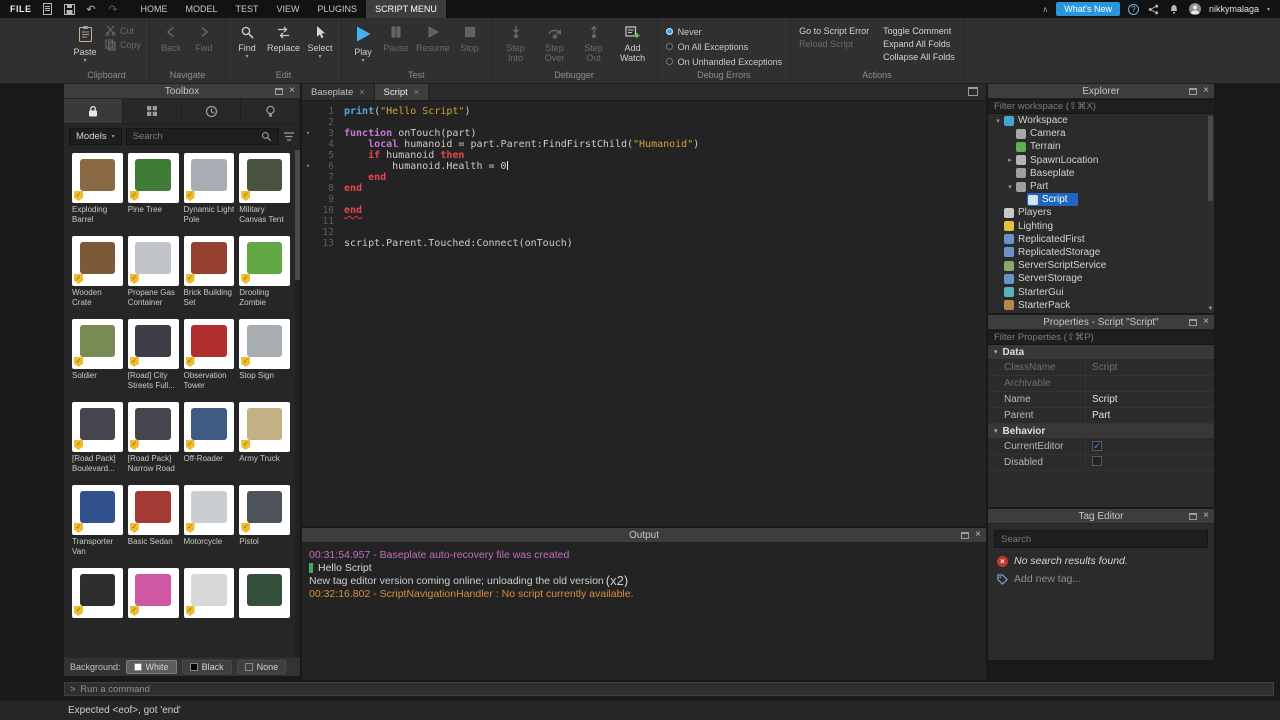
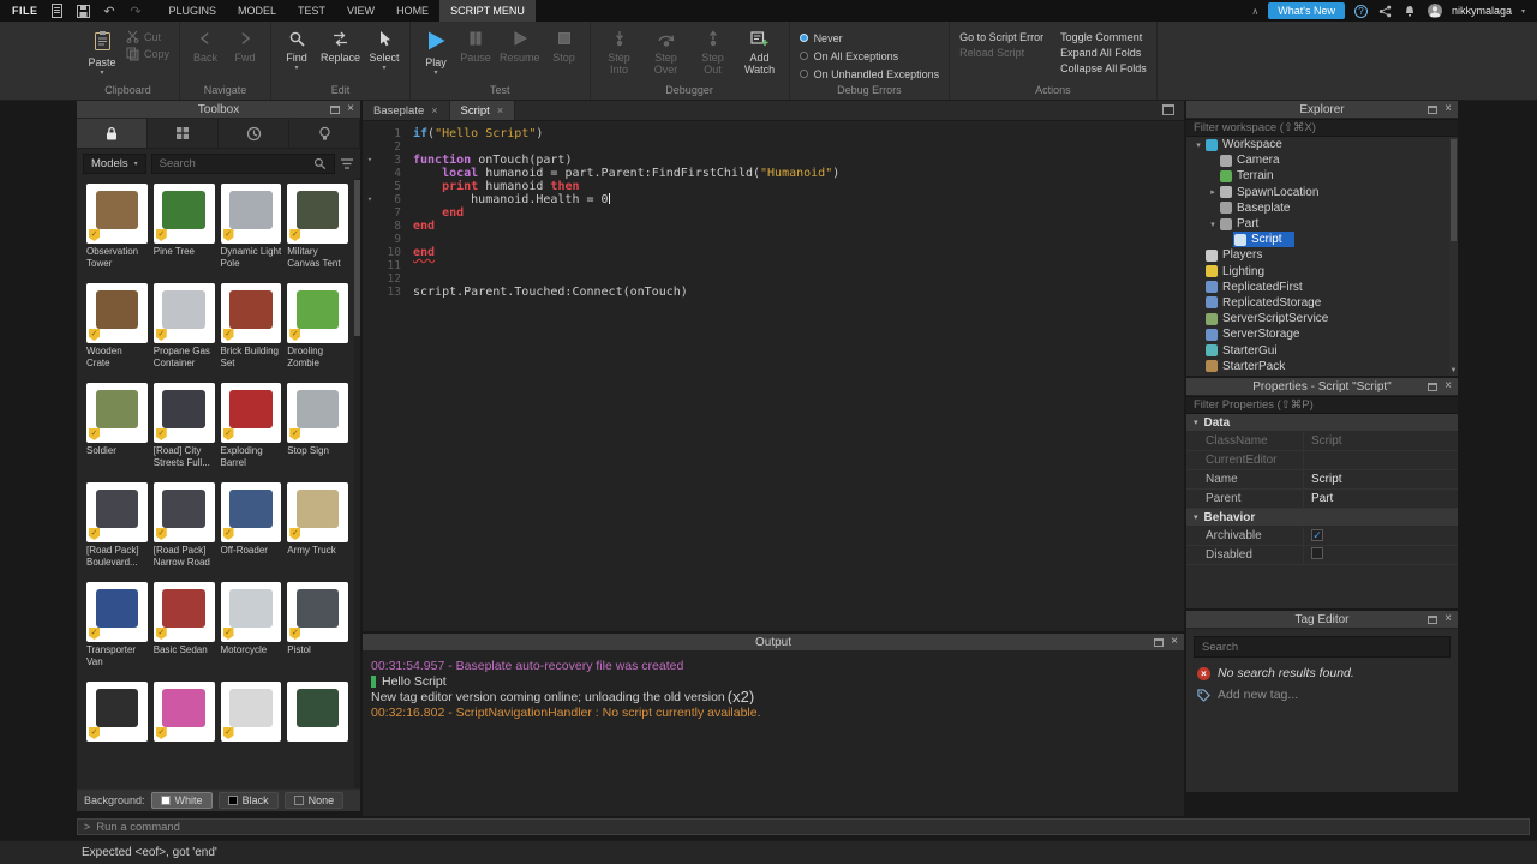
  FILE
  ↶
  ↷
- HOME
+ PLUGINS
  MODEL
  TEST
  VIEW
- PLUGINS
+ HOME
  SCRIPT MENU
  ∧
  What's New
  ?
  nikkymalaga
  Paste
  Cut
  Copy
  Clipboard
  Back
  Fwd
  Navigate
  Find
  Replace
  Select
  Edit
  Play
  Pause
  Resume
  Stop
  Test
  Step Into
  Step Over
  Step Out
  Add Watch
  Debugger
  Never
  On All Exceptions
  On Unhandled Exceptions
  Debug Errors
  Go to Script Error
  Reload Script
  Toggle Comment
  Expand All Folds
  Collapse All Folds
  Actions
  Toolbox
  ×
  Models
  Search
- Exploding Barrel
+ Observation Tower
  Pine Tree
  Dynamic Light Pole
  Military Canvas Tent
  Wooden Crate
  Propane Gas Container
  Brick Building Set
  Drooling Zombie
  Soldier
  [Road] City Streets Full...
- Observation Tower
+ Exploding Barrel
  Stop Sign
  [Road Pack] Boulevard...
  [Road Pack] Narrow Road
  Off-Roader
  Army Truck
  Transporter Van
  Basic Sedan
  Motorcycle
  Pistol
  Background:
  White
  Black
  None
  Baseplate
  Script
  1
  2
  ▾
  3
  4
  5
  ▾
  6
  7
  8
  9
  10
  11
  12
  13
- print("Hello Script")
+ if("Hello Script")
  function onTouch(part)
  local humanoid = part.Parent:FindFirstChild("Humanoid")
- if humanoid then
+ print humanoid then
  humanoid.Health = 0
  end
  end
  end
  script.Parent.Touched:Connect(onTouch)
  Output
  ×
  00:31:54.957 - Baseplate auto-recovery file was created
  Hello Script
  New tag editor version coming online; unloading the old version
  (x2)
  00:32:16.802 - ScriptNavigationHandler : No script currently available.
  Explorer
  ×
  Filter workspace (⇧⌘X)
  Workspace
  Camera
  Terrain
  SpawnLocation
  Baseplate
  Part
  Script
  Players
  Lighting
  ReplicatedFirst
  ReplicatedStorage
  ServerScriptService
  ServerStorage
  StarterGui
  StarterPack
  Properties - Script "Script"
  ×
  Filter Properties (⇧⌘P)
  Data
  ClassName
  Script
- Archivable
+ CurrentEditor
  Name
  Script
  Parent
  Part
  Behavior
- CurrentEditor
+ Archivable
  ✓
  Disabled
  Tag Editor
  ×
  Search
  ×
  No search results found.
  Add new tag...
  >
  Run a command
  Expected <eof>, got 'end'
